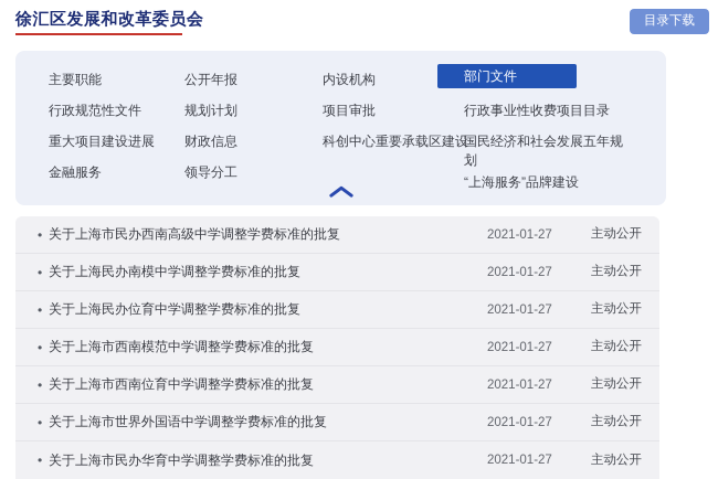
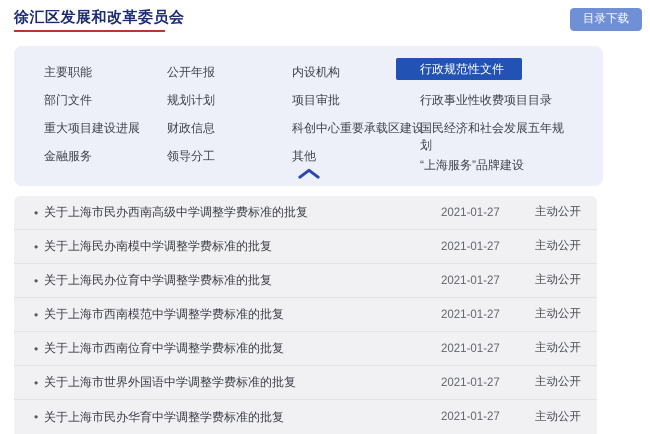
  徐汇区发展和改革委员会
  目录下载
  主要职能
- 行政规范性文件
+ 部门文件
  重大项目建设进展
  金融服务
  公开年报
  规划计划
  财政信息
  领导分工
  内设机构
  项目审批
  科创中心重要承载区建
+ 其他
- 部门文件
+ 行政规范性文件
  行政事业性收费项目目录
  国民经济和社会发展五年规划
  “上海服务”品牌建设
  •
  关于上海市民办西南高级中学调整学费标准的批复
  2021-01-27
  主动公开
  •
  关于上海民办南模中学调整学费标准的批复
  2021-01-27
  主动公开
  •
  关于上海民办位育中学调整学费标准的批复
  2021-01-27
  主动公开
  •
  关于上海市西南模范中学调整学费标准的批复
  2021-01-27
  主动公开
  •
  关于上海市西南位育中学调整学费标准的批复
  2021-01-27
  主动公开
  •
  关于上海市世界外国语中学调整学费标准的批复
  2021-01-27
  主动公开
  •
  关于上海市民办华育中学调整学费标准的批复
  2021-01-27
  主动公开
